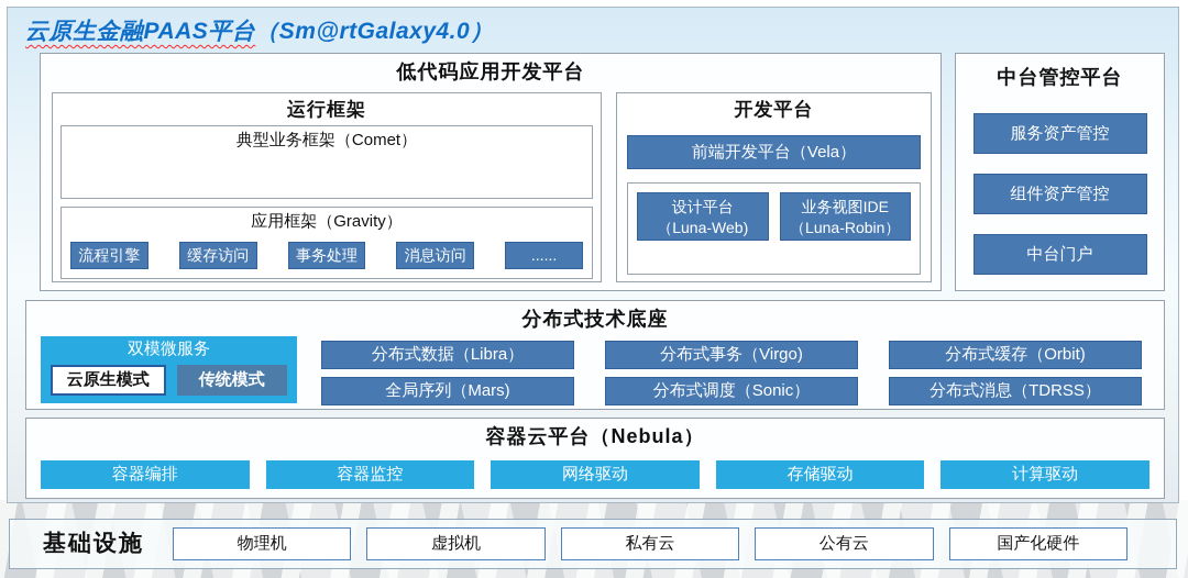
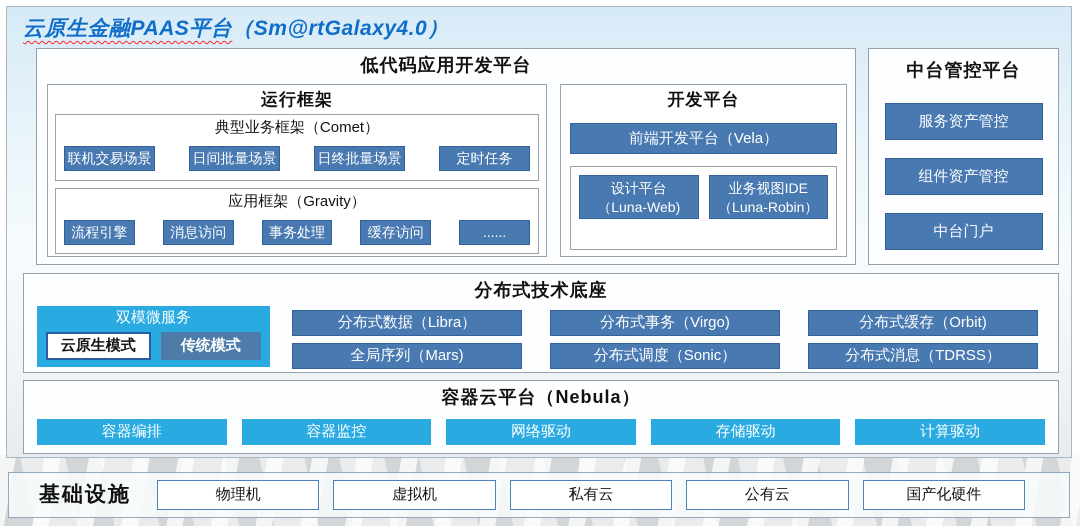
  云原生金融PAAS平台（Sm@rtGalaxy4.0）
  低代码应用开发平台
  运行框架
  典型业务框架（Comet）
+ 联机交易场景
+ 日间批量场景
+ 日终批量场景
+ 定时任务
  应用框架（Gravity）
  流程引擎
- 缓存访问
+ 消息访问
  事务处理
- 消息访问
+ 缓存访问
  ......
  开发平台
  前端开发平台（Vela）
  设计平台
  （Luna-Web)
  业务视图IDE
  （Luna-Robin）
  中台管控平台
  服务资产管控
  组件资产管控
  中台门户
  分布式技术底座
  双模微服务
  云原生模式
  传统模式
  分布式数据（Libra）
  分布式事务（Virgo)
  分布式缓存（Orbit)
  全局序列（Mars)
  分布式调度（Sonic）
  分布式消息（TDRSS）
  容器云平台（Nebula）
  容器编排
  容器监控
  网络驱动
  存储驱动
  计算驱动
  基础设施
  物理机
  虚拟机
  私有云
  公有云
  国产化硬件
